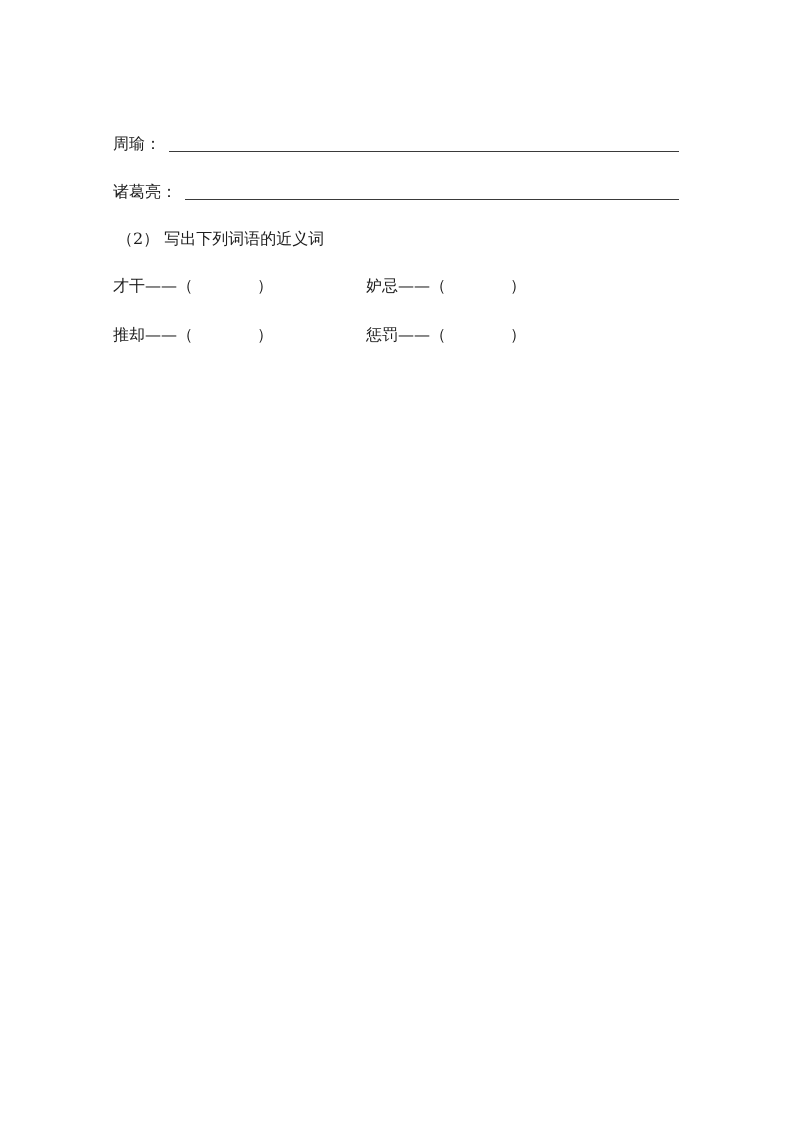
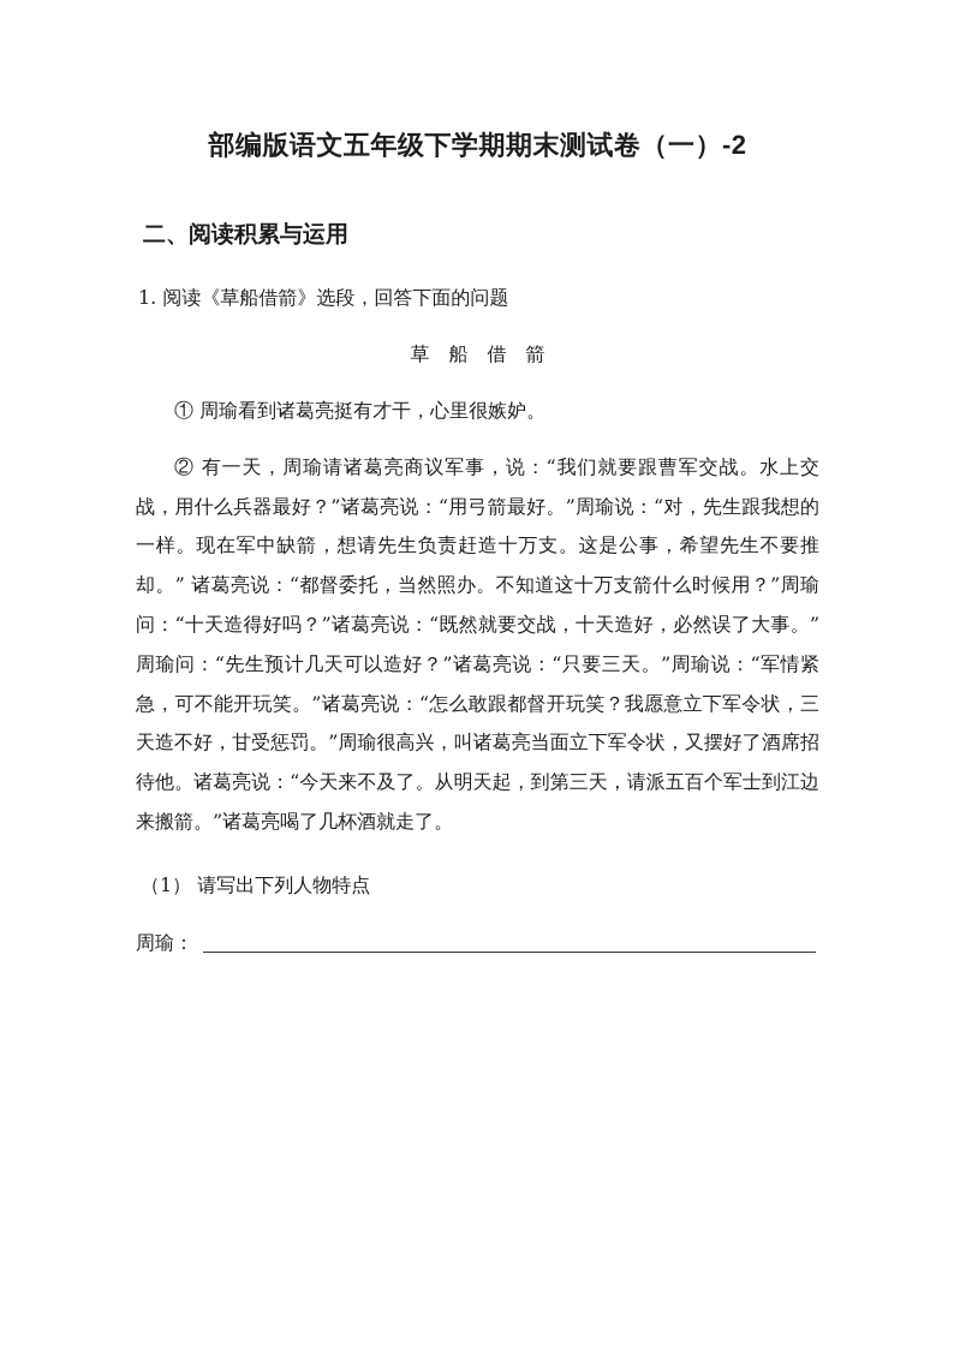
+ 部编版语文五年级下学期期末测试卷（一）-2
+ 二、阅读积累与运用
+ 1. 阅读《草船借箭》选段，回答下面的问题
+ 草 船 借 箭
+ ① 周瑜看到诸葛亮挺有才干，心里很嫉妒。
+ ② 有一天，周瑜请诸葛亮商议军事，说：“我们就要跟曹军交战。水上交战，用什么兵器最好？”诸葛亮说：“用弓箭最好。”周瑜说：“对，先生跟我想的一样。现在军中缺箭，想请先生负责赶造十万支。这是公事，希望先生不要推却。” 诸葛亮说：“都督委托，当然照办。不知道这十万支箭什么时候用？”周瑜问：“十天造得好吗？”诸葛亮说：“既然就要交战，十天造好，必然误了大事。” 周瑜问：“先生预计几天可以造好？”诸葛亮说：“只要三天。”周瑜说：“军情紧急，可不能开玩笑。”诸葛亮说：“怎么敢跟都督开玩笑？我愿意立下军令状，三天造不好，甘受惩罚。”周瑜很高兴，叫诸葛亮当面立下军令状，又摆好了酒席招待他。诸葛亮说：“今天来不及了。从明天起，到第三天，请派五百个军士到江边来搬箭。”诸葛亮喝了几杯酒就走了。
+ （1） 请写出下列人物特点
  周瑜：
- 诸葛亮：
- （2） 写出下列词语的近义词
- 才干——（ ）
- 妒忌——（ ）
- 推却——（ ）
- 惩罚——（ ）
